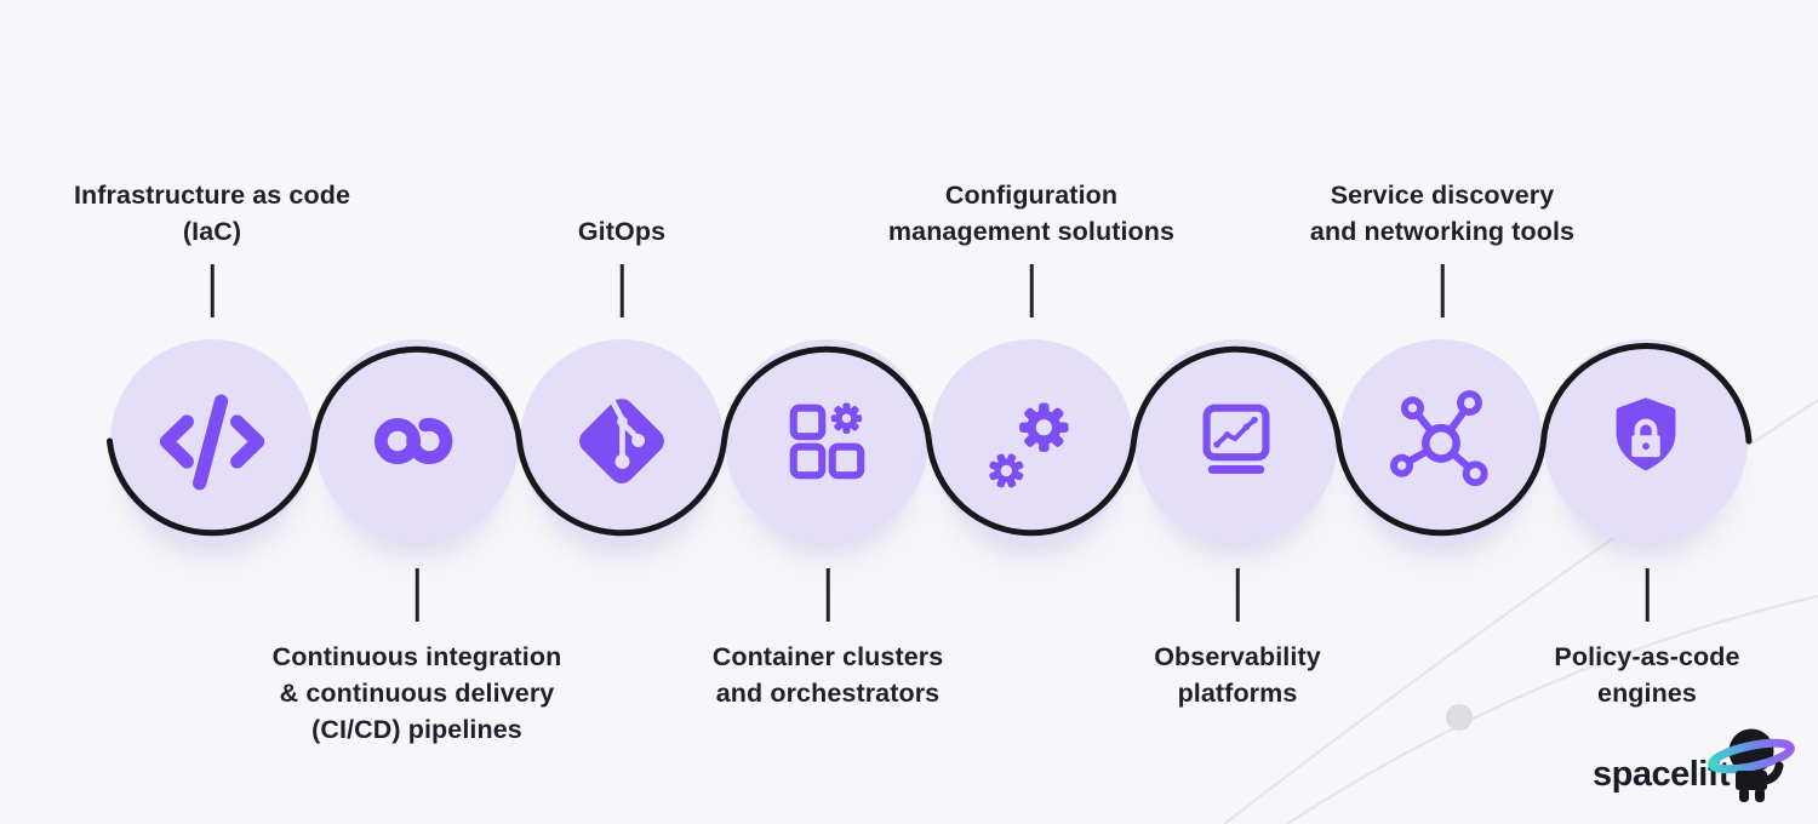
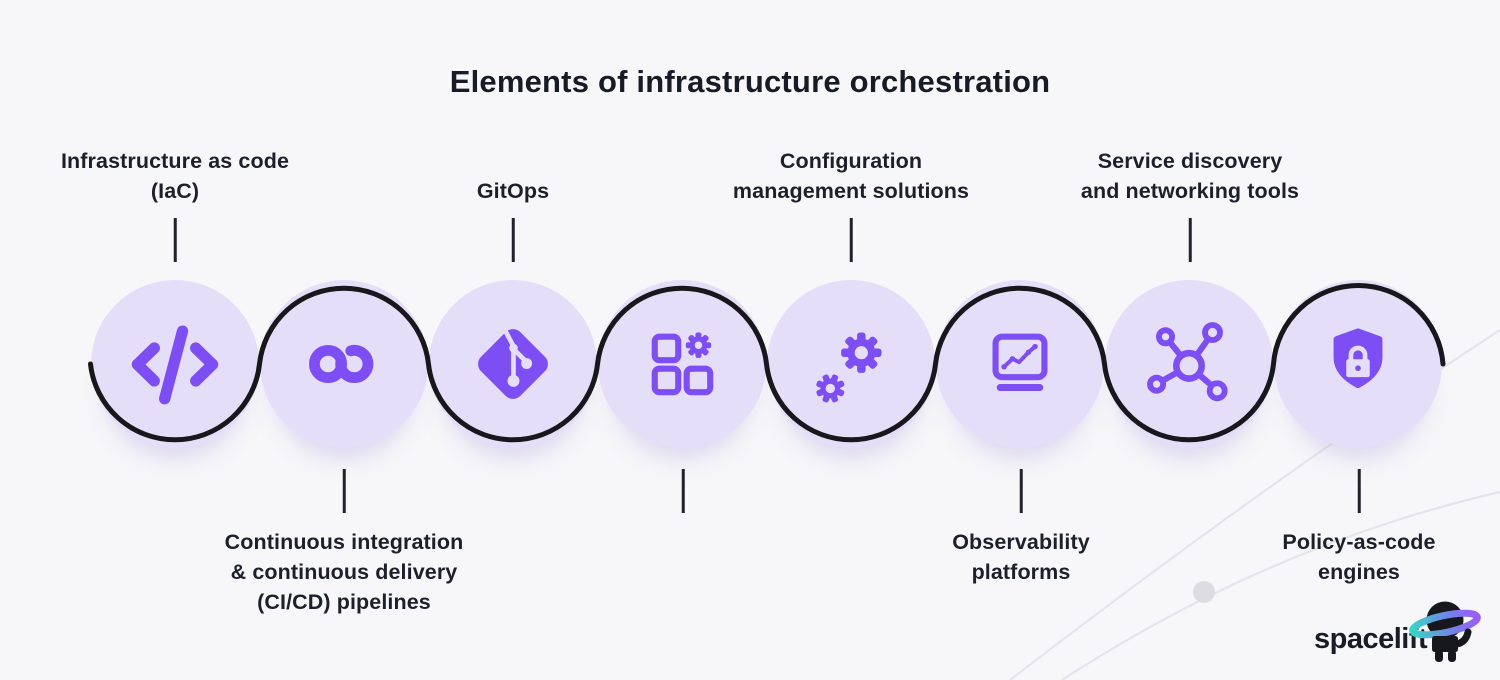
+ Elements of infrastructure orchestration
  Infrastructure as code
  (IaC)
  GitOps
  Configuration
  management solutions
  Service discovery
  and networking tools
  Continuous integration
  & continuous delivery
  (CI/CD) pipelines
- Container clusters
- and orchestrators
  Observability
  platforms
  Policy-as-code
  engines
  spacelift
